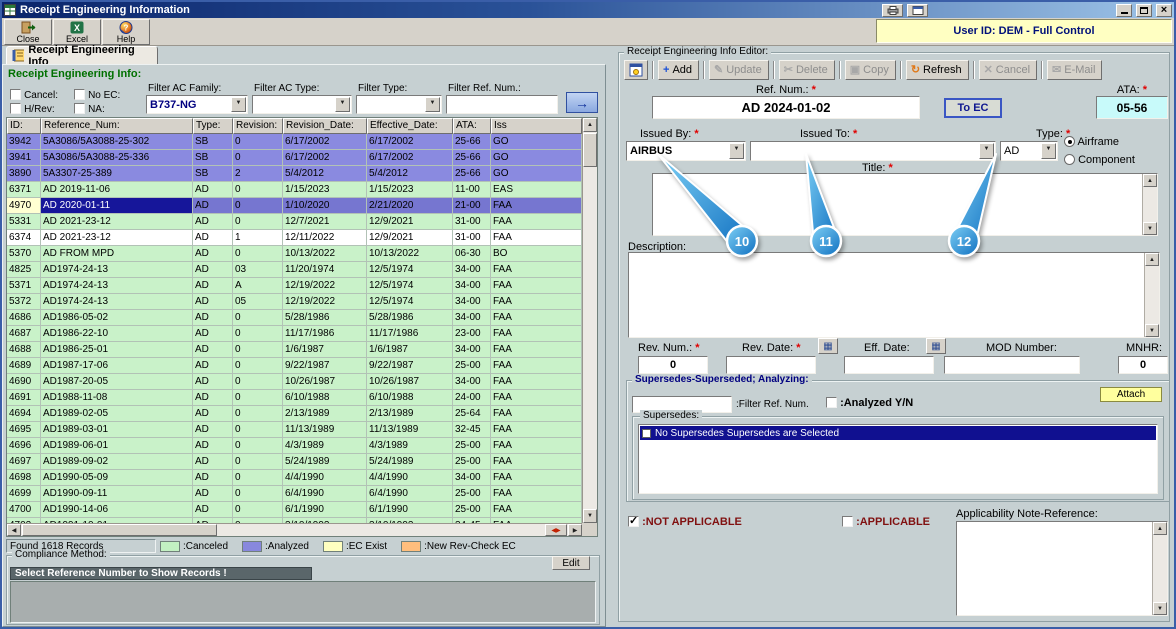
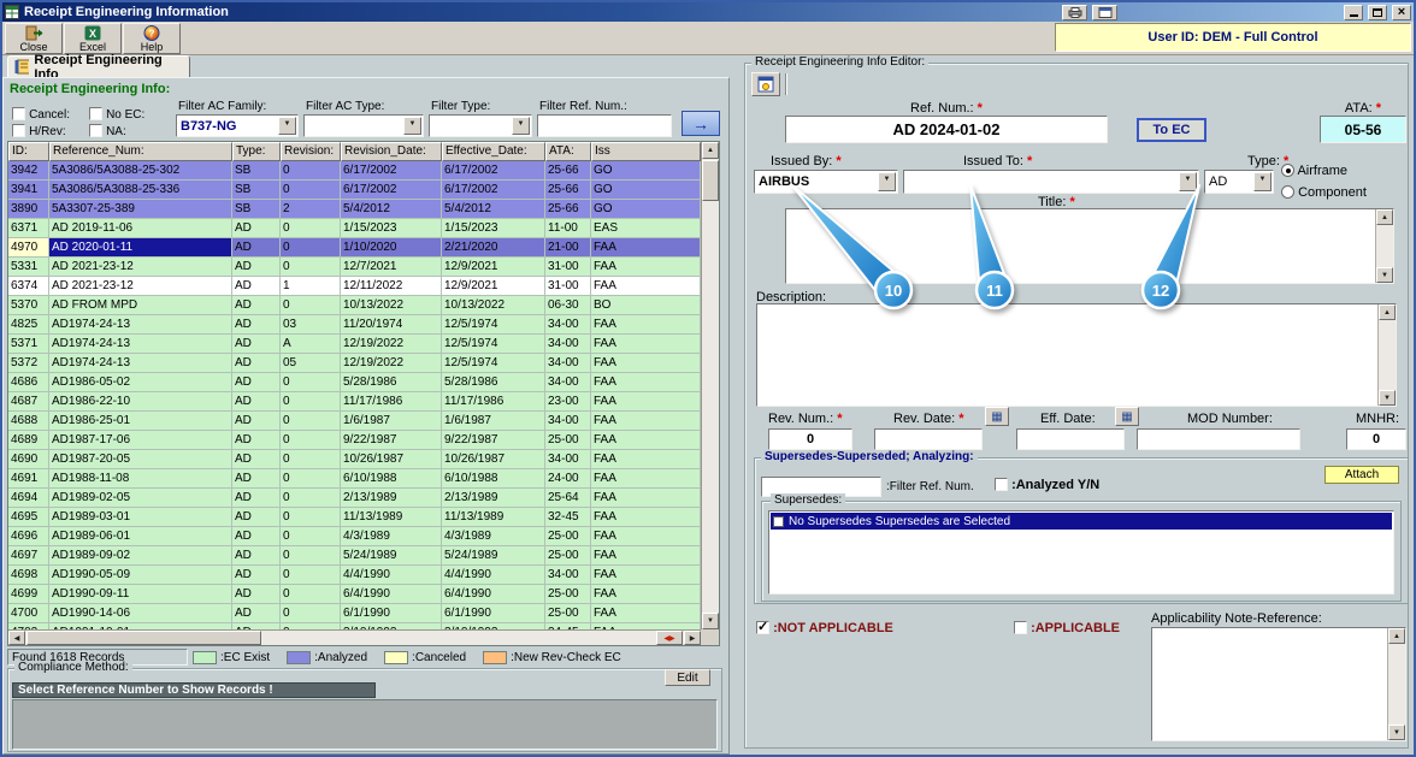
  Receipt Engineering Information
  Close
  X
  Excel
  ?
  Help
  User ID: DEM - Full Control
  Receipt Engineering Info
  Receipt Engineering Info:
  Cancel:
  No EC:
  H/Rev:
  NA:
  Filter AC Family:
  Filter AC Type:
  Filter Type:
  Filter Ref. Num.:
  B737-NG
  →
  ID:
  Reference_Num:
  Type:
  Revision:
  Revision_Date:
  Effective_Date:
  ATA:
  Iss
  3942
  5A3086/5A3088-25-302
  SB
  0
  6/17/2002
  6/17/2002
  25-66
  GO
  3941
  5A3086/5A3088-25-336
  SB
  0
  6/17/2002
  6/17/2002
  25-66
  GO
  3890
  5A3307-25-389
  SB
  2
  5/4/2012
  5/4/2012
  25-66
  GO
  6371
  AD 2019-11-06
  AD
  0
  1/15/2023
  1/15/2023
  11-00
  EAS
  4970
  AD 2020-01-11
  AD
  0
  1/10/2020
  2/21/2020
  21-00
  FAA
  5331
  AD 2021-23-12
  AD
  0
  12/7/2021
  12/9/2021
  31-00
  FAA
  6374
  AD 2021-23-12
  AD
  1
  12/11/2022
  12/9/2021
  31-00
  FAA
  5370
  AD FROM MPD
  AD
  0
  10/13/2022
  10/13/2022
  06-30
  BO
  4825
  AD1974-24-13
  AD
  03
  11/20/1974
  12/5/1974
  34-00
  FAA
  5371
  AD1974-24-13
  AD
  A
  12/19/2022
  12/5/1974
  34-00
  FAA
  5372
  AD1974-24-13
  AD
  05
  12/19/2022
  12/5/1974
  34-00
  FAA
  4686
  AD1986-05-02
  AD
  0
  5/28/1986
  5/28/1986
  34-00
  FAA
  4687
  AD1986-22-10
  AD
  0
  11/17/1986
  11/17/1986
  23-00
  FAA
  4688
  AD1986-25-01
  AD
  0
  1/6/1987
  1/6/1987
  34-00
  FAA
  4689
  AD1987-17-06
  AD
  0
  9/22/1987
  9/22/1987
  25-00
  FAA
  4690
  AD1987-20-05
  AD
  0
  10/26/1987
  10/26/1987
  34-00
  FAA
  4691
  AD1988-11-08
  AD
  0
  6/10/1988
  6/10/1988
  24-00
  FAA
  4694
  AD1989-02-05
  AD
  0
  2/13/1989
  2/13/1989
  25-64
  FAA
  4695
  AD1989-03-01
  AD
  0
  11/13/1989
  11/13/1989
  32-45
  FAA
  4696
  AD1989-06-01
  AD
  0
  4/3/1989
  4/3/1989
  25-00
  FAA
  4697
  AD1989-09-02
  AD
  0
  5/24/1989
  5/24/1989
  25-00
  FAA
  4698
  AD1990-05-09
  AD
  0
  4/4/1990
  4/4/1990
  34-00
  FAA
  4699
  AD1990-09-11
  AD
  0
  6/4/1990
  6/4/1990
  25-00
  FAA
  4700
  AD1990-14-06
  AD
  0
  6/1/1990
  6/1/1990
  25-00
  FAA
  Found 1618 Records
- :Canceled
+ :EC Exist
  :Analyzed
- :EC Exist
+ :Canceled
  :New Rev-Check EC
  Compliance Method:
  Edit
  Select Reference Number to Show Records !
  Receipt Engineering Info Editor:
- +
- Add
- ✎
- Update
- ✂
- Delete
- ▣
- Copy
- ↻
- Refresh
- ✕
- Cancel
- ✉
- E-Mail
  Ref. Num.:
  AD 2024-01-02
  To EC
  ATA:
  05-56
  Issued By:
  Issued To:
  Type:
  AIRBUS
  AD
  Airframe
  Component
  Title:
  Description:
  Rev. Num.:
  Rev. Date:
  Eff. Date:
  MOD Number:
  MNHR:
  0
  0
  Supersedes-Superseded; Analyzing:
  Attach
  :Filter Ref. Num.
  :Analyzed Y/N
  Supersedes:
  No Supersedes Supersedes are Selected
  :NOT APPLICABLE
  :APPLICABLE
  Applicability Note-Reference:
  10
  11
  12
